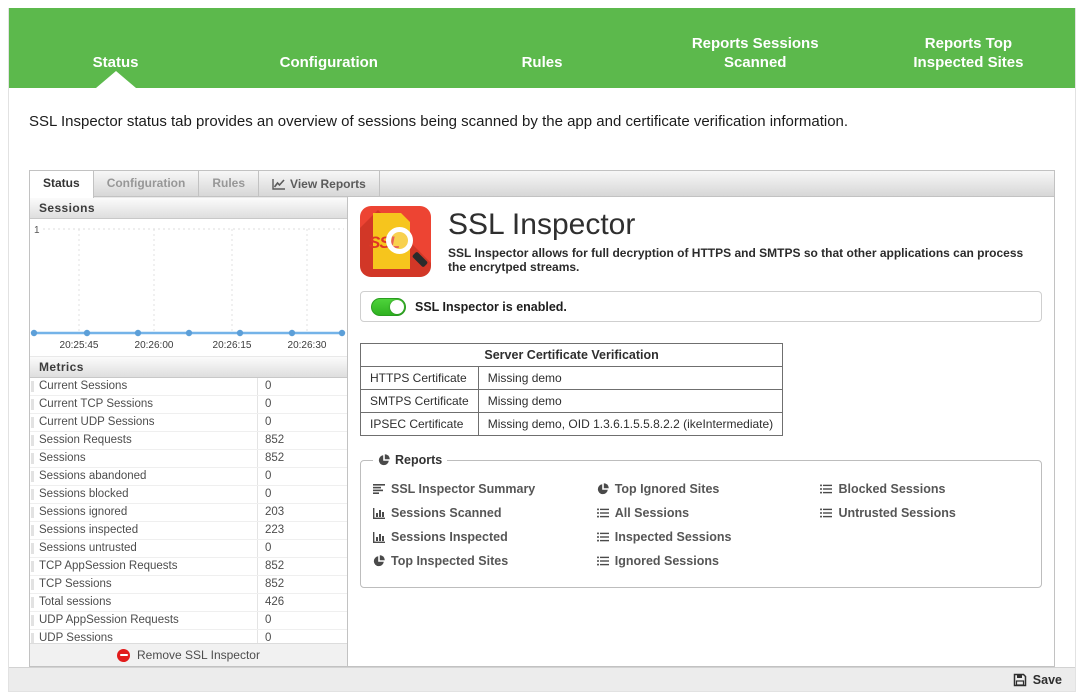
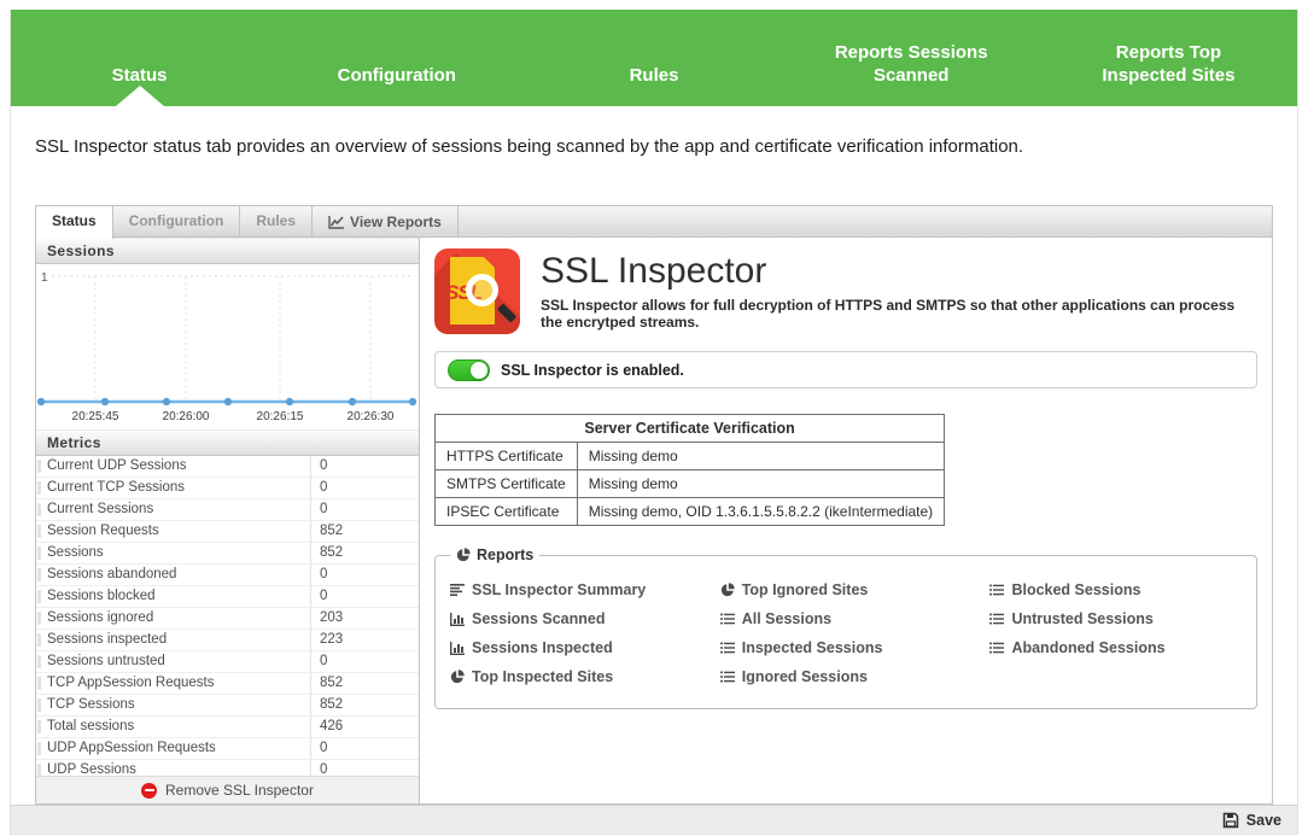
  Status
  Configuration
  Rules
  Reports Sessions Scanned
  Reports Top Inspected Sites
  SSL Inspector status tab provides an overview of sessions being scanned by the app and certificate verification information.
  Status
  Configuration
  Rules
  View Reports
  Sessions
  1
  20:25:45
  20:26:00
  20:26:15
  20:26:30
  Metrics
- Current Sessions
+ Current UDP Sessions
  0
  Current TCP Sessions
  0
- Current UDP Sessions
+ Current Sessions
  0
  Session Requests
  852
  Sessions
  852
  Sessions abandoned
  0
  Sessions blocked
  0
  Sessions ignored
  203
  Sessions inspected
  223
  Sessions untrusted
  0
  TCP AppSession Requests
  852
  TCP Sessions
  852
  Total sessions
  426
  UDP AppSession Requests
  0
  UDP Sessions
  0
  Remove SSL Inspector
  SSL
  SSL Inspector
  SSL Inspector allows for full decryption of HTTPS and SMTPS so that other applications can process the encrytped streams.
  SSL Inspector is enabled.
  Server Certificate Verification
  HTTPS Certificate	Missing demo
  SMTPS Certificate	Missing demo
  IPSEC Certificate	Missing demo, OID 1.3.6.1.5.5.8.2.2 (ikeIntermediate)
  Reports
  SSL Inspector Summary
  Sessions Scanned
  Sessions Inspected
  Top Inspected Sites
  Top Ignored Sites
  All Sessions
  Inspected Sessions
  Ignored Sessions
  Blocked Sessions
  Untrusted Sessions
+ Abandoned Sessions
  Save
